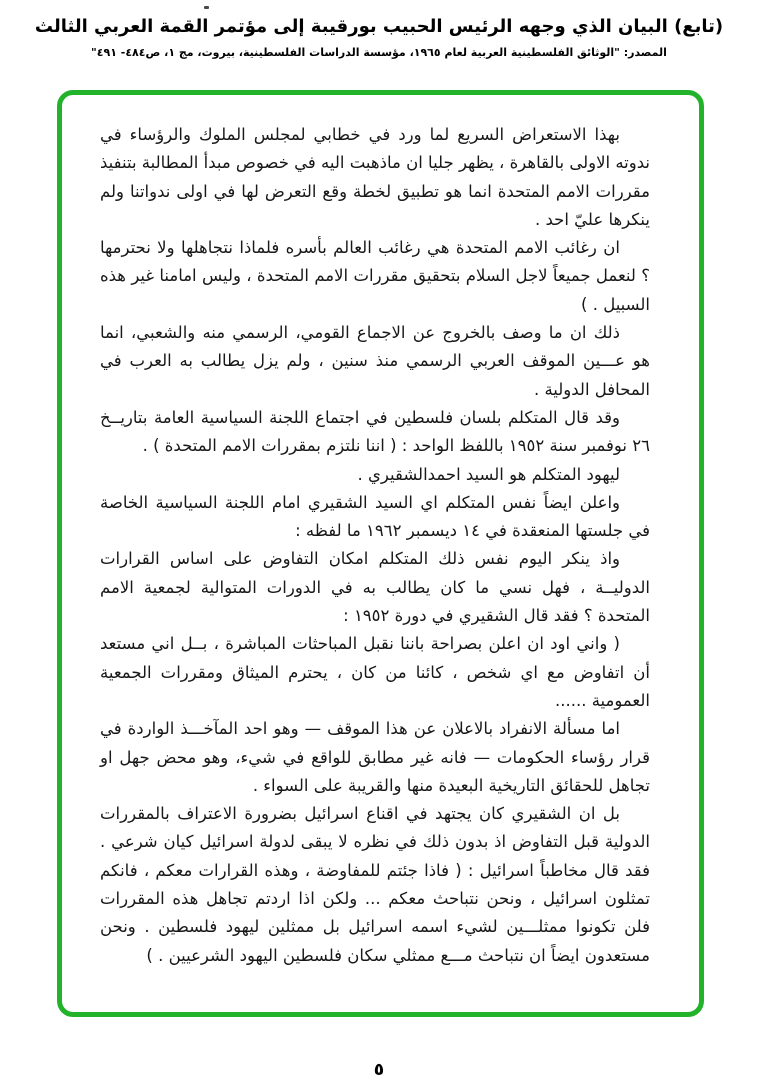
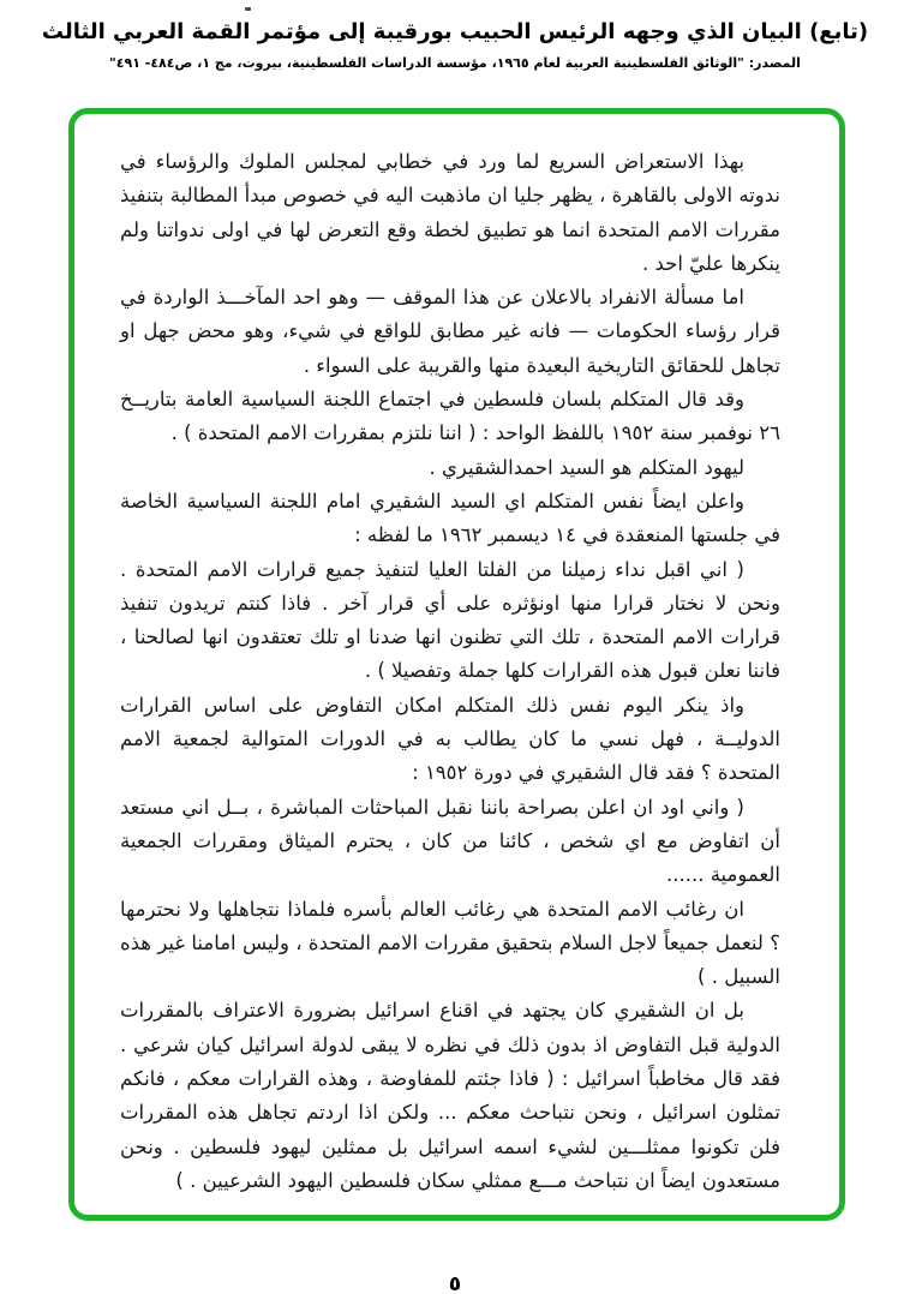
  (تابع) البيان الذي وجهه الرئيس الحبيب بورقيبة إلى مؤتمر القمة العربي الثالث
  المصدر: "الوثائق الفلسطينية العربية لعام ١٩٦٥، مؤسسة الدراسات الفلسطينية، بيروت، مج ١، ص٤٨٤- ٤٩١"
  بهذا الاستعراض السريع لما ورد في خطابي لمجلس الملوك والرؤساء في ندوته الاولى بالقاهرة ، يظهر جليا ان ماذهبت اليه في خصوص مبدأ المطالبة بتنفيذ مقررات الامم المتحدة انما هو تطبيق لخطة وقع التعرض لها في اولى ندواتنا ولم ينكرها عليّ احد .
- ان رغائب الامم المتحدة هي رغائب العالم بأسره فلماذا نتجاهلها ولا نحترمها ؟ لنعمل جميعاً لاجل السلام بتحقيق مقررات الامم المتحدة ، وليس امامنا غير هذه السبيل . )
+ اما مسألة الانفراد بالاعلان عن هذا الموقف — وهو احد المآخـــذ الواردة في قرار رؤساء الحكومات — فانه غير مطابق للواقع في شيء، وهو محض جهل او تجاهل للحقائق التاريخية البعيدة منها والقريبة على السواء .
- ذلك ان ما وصف بالخروج عن الاجماع القومي، الرسمي منه والشعبي، انما هو عـــين الموقف العربي الرسمي منذ سنين ، ولم يزل يطالب به العرب في المحافل الدولية .
  وقد قال المتكلم بلسان فلسطين في اجتماع اللجنة السياسية العامة بتاريــخ ٢٦ نوفمبر سنة ١٩٥٢ باللفظ الواحد : ( اننا نلتزم بمقررات الامم المتحدة ) .
  ليهود المتكلم هو السيد احمدالشقيري .
  واعلن ايضاً نفس المتكلم اي السيد الشقيري امام اللجنة السياسية الخاصة في جلستها المنعقدة في ١٤ ديسمبر ١٩٦٢ ما لفظه :
+ ( اني اقبل نداء زميلنا من الفلتا العليا لتنفيذ جميع قرارات الامم المتحدة . ونحن لا نختار قرارا منها اونؤثره على أي قرار آخر . فاذا كنتم تريدون تنفيذ قرارات الامم المتحدة ، تلك التي تظنون انها ضدنا او تلك تعتقدون انها لصالحنا ، فاننا نعلن قبول هذه القرارات كلها جملة وتفصيلا ) .
  واذ ينكر اليوم نفس ذلك المتكلم امكان التفاوض على اساس القرارات الدوليــة ، فهل نسي ما كان يطالب به في الدورات المتوالية لجمعية الامم المتحدة ؟ فقد قال الشقيري في دورة ١٩٥٢ :
  ( واني اود ان اعلن بصراحة باننا نقبل المباحثات المباشرة ، بــل اني مستعد أن اتفاوض مع اي شخص ، كائنا من كان ، يحترم الميثاق ومقررات الجمعية العمومية ......
- اما مسألة الانفراد بالاعلان عن هذا الموقف — وهو احد المآخـــذ الواردة في قرار رؤساء الحكومات — فانه غير مطابق للواقع في شيء، وهو محض جهل او تجاهل للحقائق التاريخية البعيدة منها والقريبة على السواء .
+ ان رغائب الامم المتحدة هي رغائب العالم بأسره فلماذا نتجاهلها ولا نحترمها ؟ لنعمل جميعاً لاجل السلام بتحقيق مقررات الامم المتحدة ، وليس امامنا غير هذه السبيل . )
  بل ان الشقيري كان يجتهد في اقناع اسرائيل بضرورة الاعتراف بالمقررات الدولية قبل التفاوض اذ بدون ذلك في نظره لا يبقى لدولة اسرائيل كيان شرعي . فقد قال مخاطباً اسرائيل : ( فاذا جئتم للمفاوضة ، وهذه القرارات معكم ، فانكم تمثلون اسرائيل ، ونحن نتباحث معكم ... ولكن اذا اردتم تجاهل هذه المقررات فلن تكونوا ممثلـــين لشيء اسمه اسرائيل بل ممثلين ليهود فلسطين . ونحن مستعدون ايضاً ان نتباحث مـــع ممثلي سكان فلسطين اليهود الشرعيين . )
  ٥
